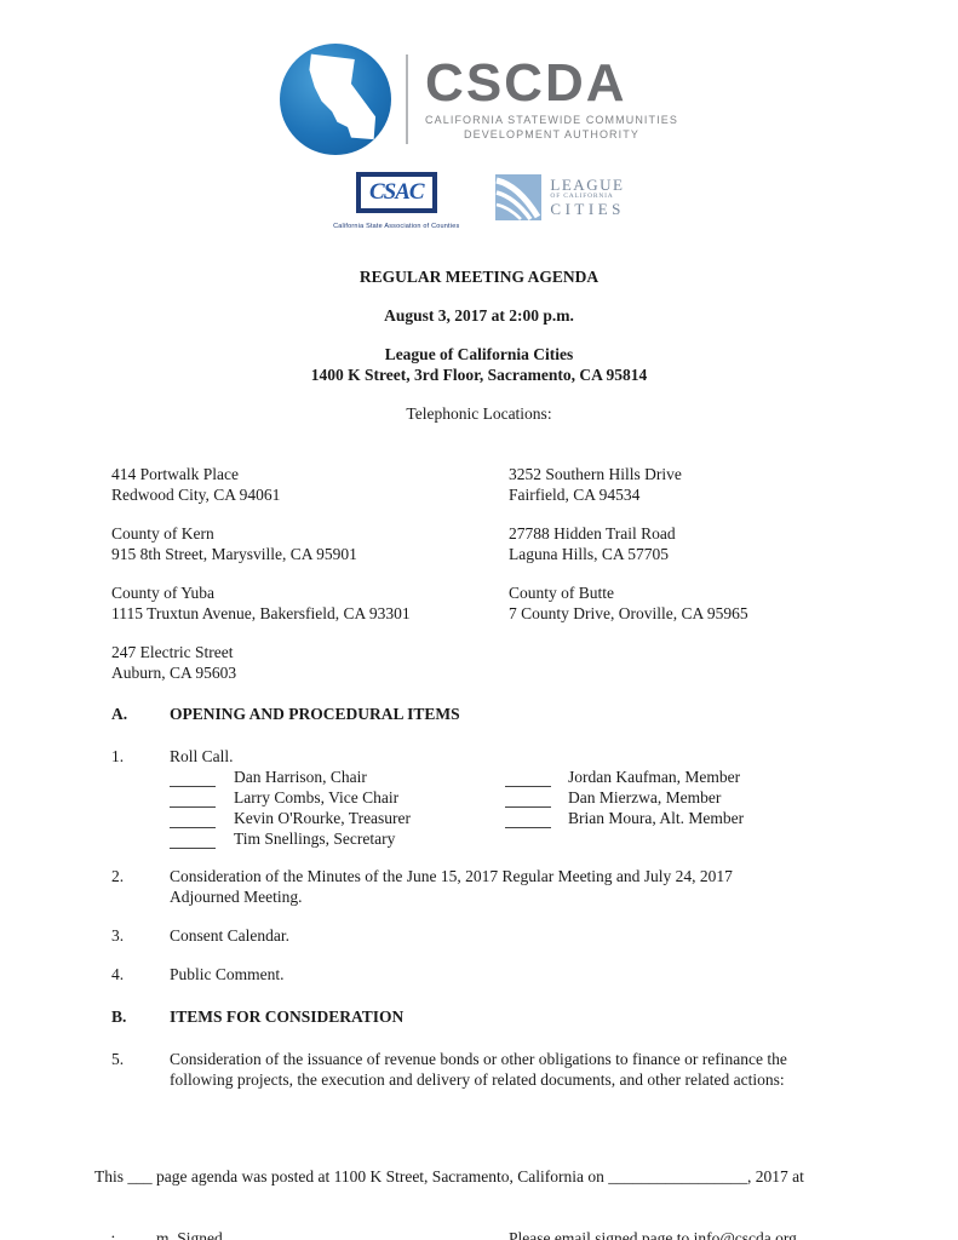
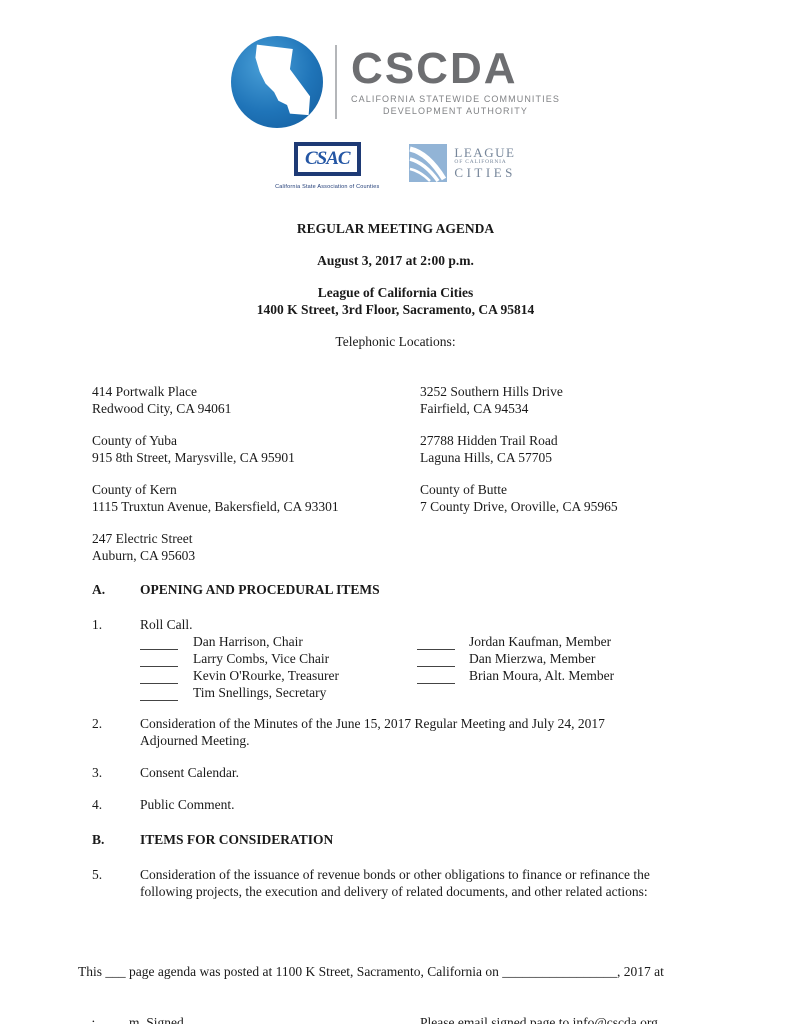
  CSCDA
  CALIFORNIA STATEWIDE COMMUNITIES
  DEVELOPMENT AUTHORITY
  CSAC
  LEAGUE
  CITIES
  REGULAR MEETING AGENDA
  August 3, 2017 at 2:00 p.m.
  League of California Cities
  1400 K Street, 3rd Floor, Sacramento, CA 95814
  Telephonic Locations:
  414 Portwalk Place
  Redwood City, CA 94061
  3252 Southern Hills Drive
  Fairfield, CA 94534
- County of Kern
+ County of Yuba
  915 8th Street, Marysville, CA 95901
  27788 Hidden Trail Road
  Laguna Hills, CA 57705
- County of Yuba
+ County of Kern
  1115 Truxtun Avenue, Bakersfield, CA 93301
  County of Butte
  7 County Drive, Oroville, CA 95965
  247 Electric Street
  Auburn, CA 95603
  A.
  OPENING AND PROCEDURAL ITEMS
  1.
  Roll Call.
  Dan Harrison, Chair
  Larry Combs, Vice Chair
  Kevin O'Rourke, Treasurer
  Tim Snellings, Secretary
  Jordan Kaufman, Member
  Dan Mierzwa, Member
  Brian Moura, Alt. Member
  2.
  Consideration of the Minutes of the June 15, 2017 Regular Meeting and July 24, 2017 Adjourned Meeting.
  3.
  Consent Calendar.
  4.
  Public Comment.
  B.
  ITEMS FOR CONSIDERATION
  5.
  Consideration of the issuance of revenue bonds or other obligations to finance or refinance the following projects, the execution and delivery of related documents, and other related actions:
  This ___ page agenda was posted at 1100 K Street, Sacramento, California on _________________, 2017 at
  __: __ __m, Signed _________________________________. Please email signed page to info@cscda.org
